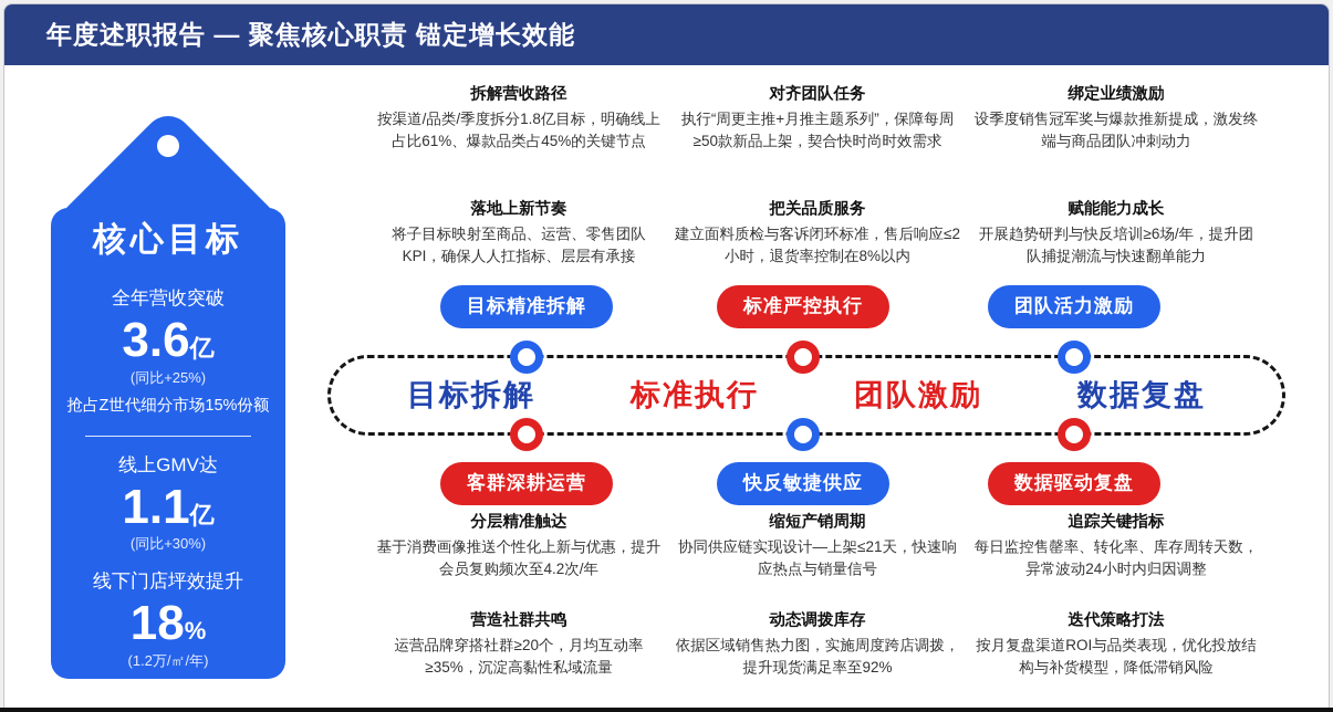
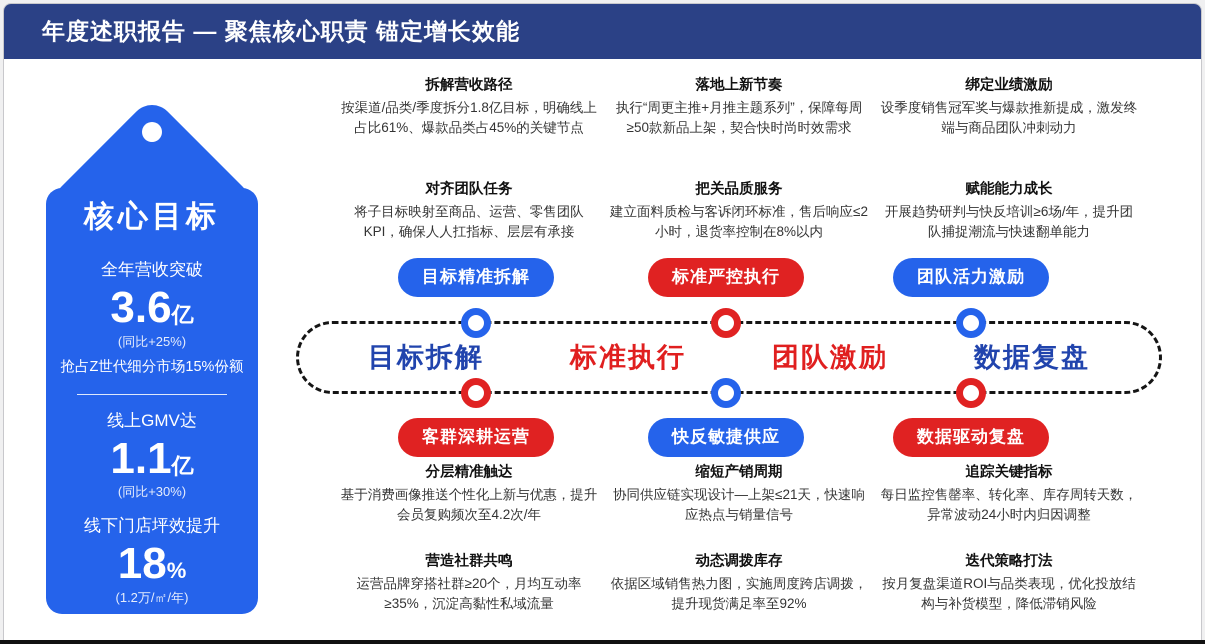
  年度述职报告 — 聚焦核心职责 锚定增长效能
  核心目标
  全年营收突破
  3.6亿
  (同比+25%)
  抢占Z世代细分市场15%份额
  线上GMV达
  1.1亿
  (同比+30%)
  线下门店坪效提升
  18%
  (1.2万/㎡/年)
  拆解营收路径
  按渠道/品类/季度拆分1.8亿目标，明确线上占比61%、爆款品类占45%的关键节点
- 对齐团队任务
+ 落地上新节奏
  执行“周更主推+月推主题系列”，保障每周≥50款新品上架，契合快时尚时效需求
  绑定业绩激励
  设季度销售冠军奖与爆款推新提成，激发终端与商品团队冲刺动力
- 落地上新节奏
+ 对齐团队任务
  将子目标映射至商品、运营、零售团队KPI，确保人人扛指标、层层有承接
  把关品质服务
  建立面料质检与客诉闭环标准，售后响应≤2小时，退货率控制在8%以内
  赋能能力成长
  开展趋势研判与快反培训≥6场/年，提升团队捕捉潮流与快速翻单能力
  目标精准拆解
  标准严控执行
  团队活力激励
  目标拆解
  标准执行
  团队激励
  数据复盘
  客群深耕运营
  快反敏捷供应
  数据驱动复盘
  分层精准触达
  基于消费画像推送个性化上新与优惠，提升会员复购频次至4.2次/年
  缩短产销周期
  协同供应链实现设计—上架≤21天，快速响应热点与销量信号
  追踪关键指标
  每日监控售罄率、转化率、库存周转天数，异常波动24小时内归因调整
  营造社群共鸣
  运营品牌穿搭社群≥20个，月均互动率≥35%，沉淀高黏性私域流量
  动态调拨库存
  依据区域销售热力图，实施周度跨店调拨，提升现货满足率至92%
  迭代策略打法
  按月复盘渠道ROI与品类表现，优化投放结构与补货模型，降低滞销风险
